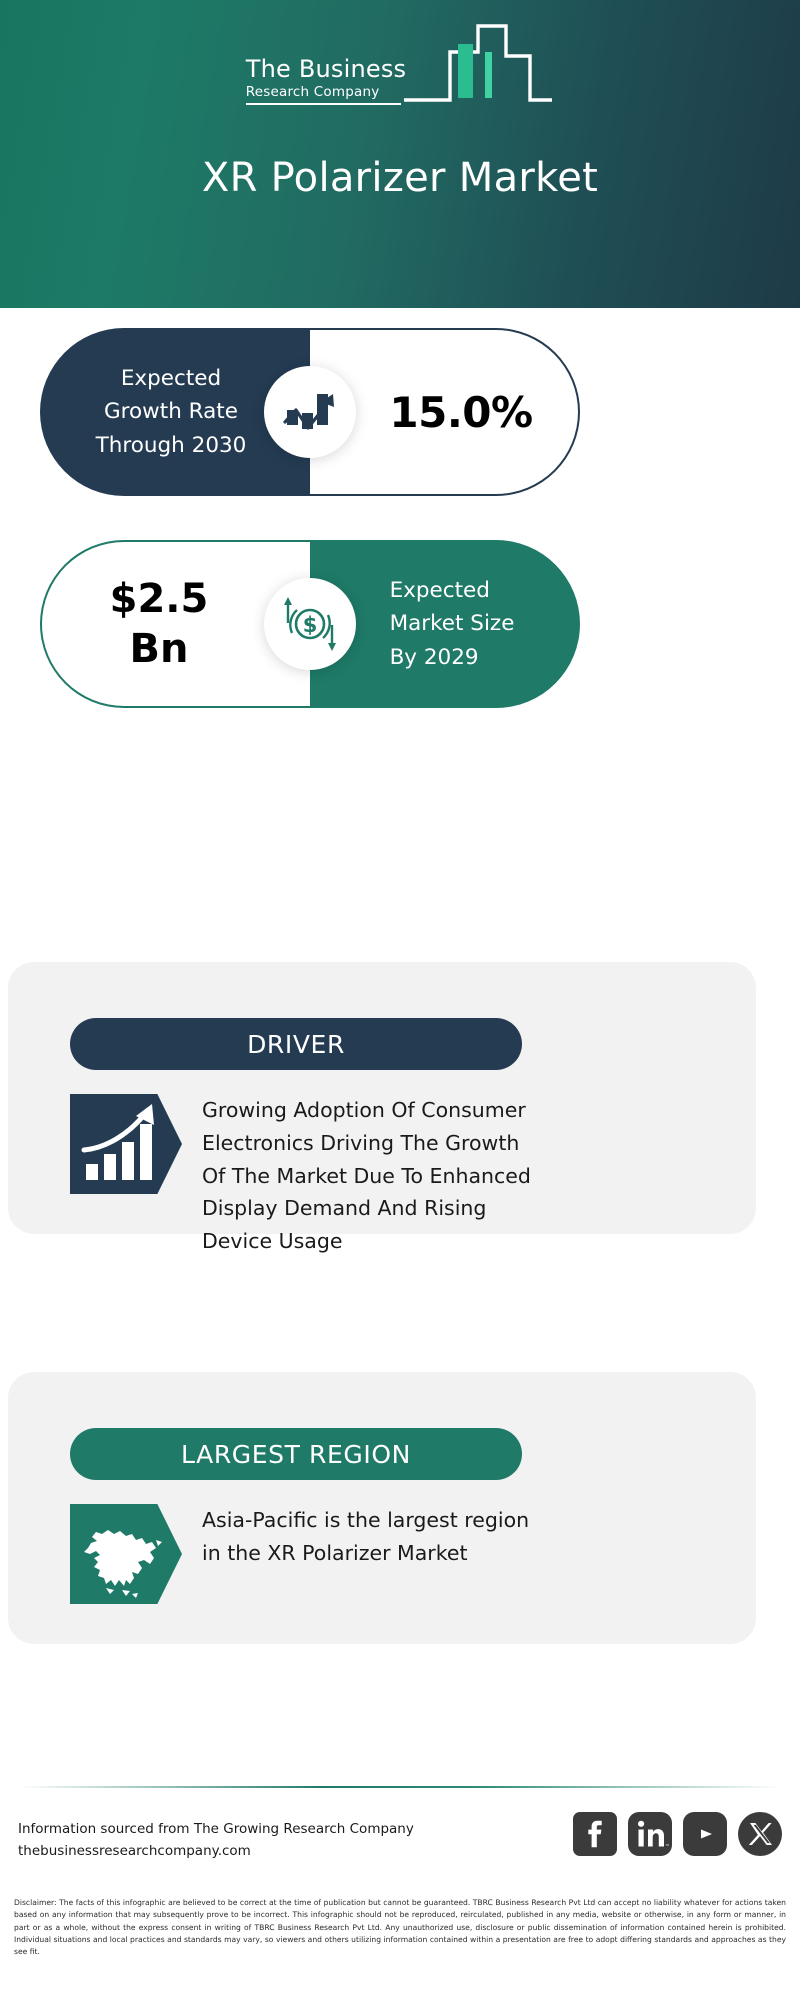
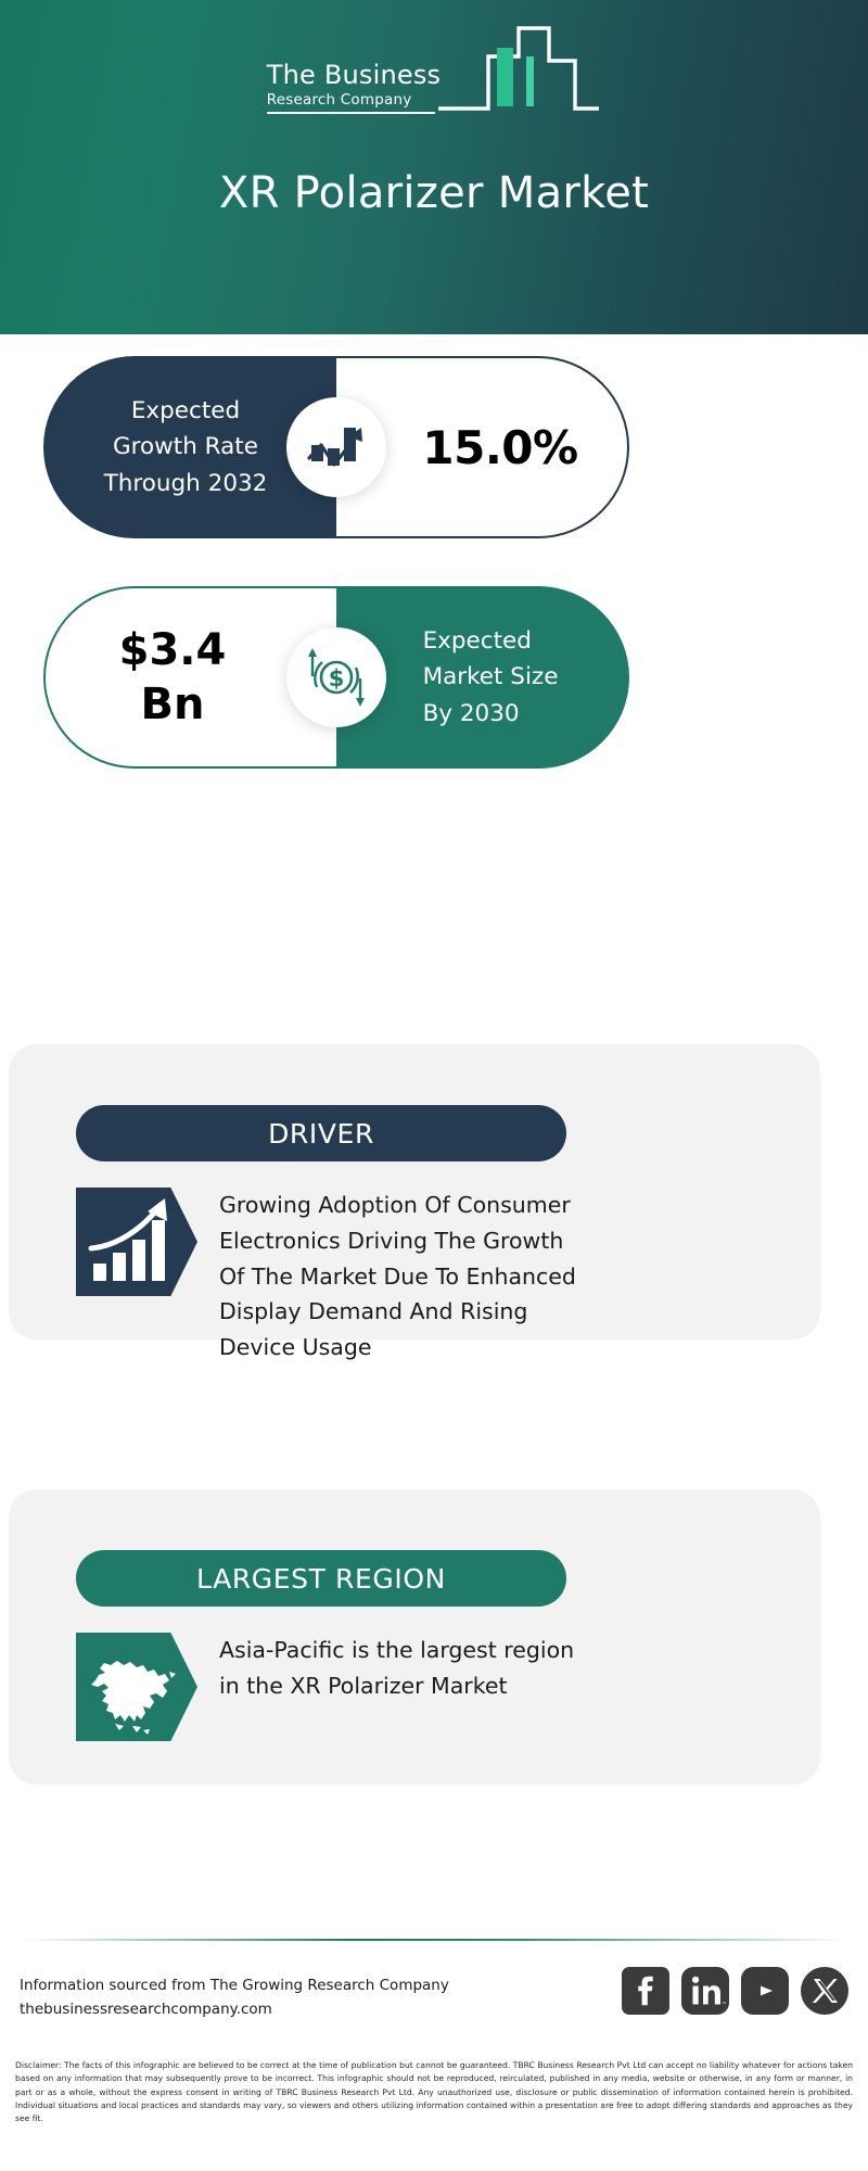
  The Business
  Research Company
  XR Polarizer Market
  Expected
  Growth Rate
- Through 2030
+ Through 2032
  15.0%
- $2.5
+ $3.4
  Bn
  Expected
  Market Size
- By 2029
+ By 2030
  $
  DRIVER
  Growing Adoption Of Consumer Electronics Driving The Growth Of The Market Due To Enhanced Display Demand And Rising Device Usage
  LARGEST REGION
  Asia-Pacific is the largest region in the XR Polarizer Market
  Information sourced from The Growing Research Company
  thebusinessresearchcompany.com
  Disclaimer: The facts of this infographic are believed to be correct at the time of publication but cannot be guaranteed. TBRC Business Research Pvt Ltd can accept no liability whatever for actions taken based on any information that may subsequently prove to be incorrect. This infographic should not be reproduced, reirculated, published in any media, website or otherwise, in any form or manner, in part or as a whole, without the express consent in writing of TBRC Business Research Pvt Ltd. Any unauthorized use, disclosure or public dissemination of information contained herein is prohibited. Individual situations and local practices and standards may vary, so viewers and others utilizing information contained within a presentation are free to adopt differing standards and approaches as they see fit.
